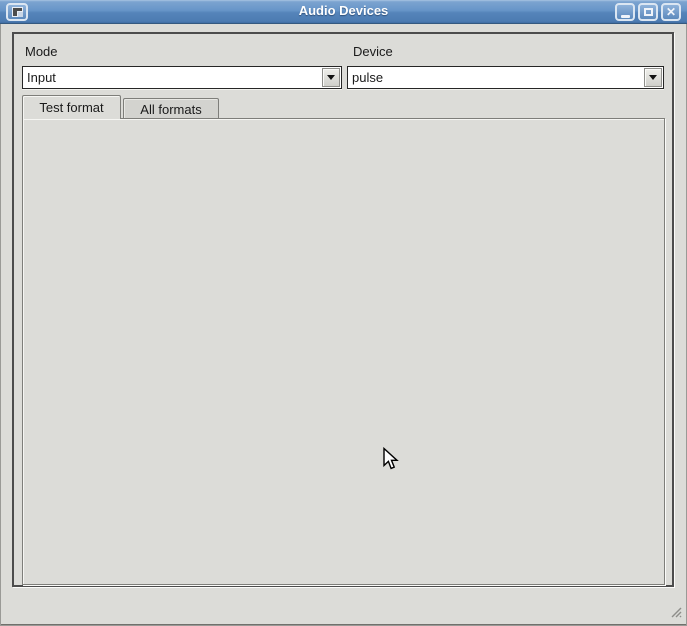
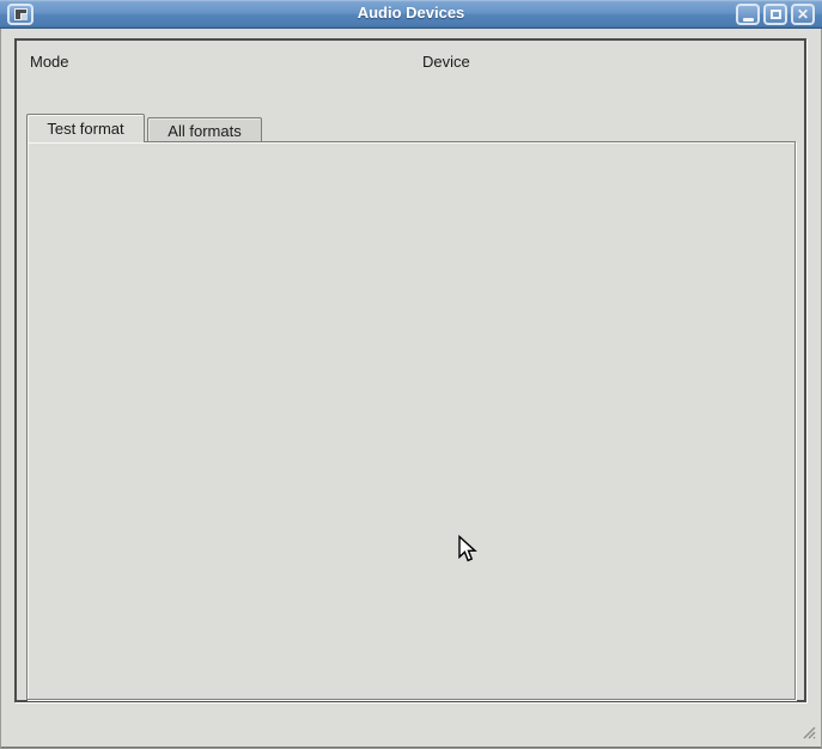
  Audio Devices
  ✕
  Mode
  Device
- Input
- pulse
  Test format
  All formats
